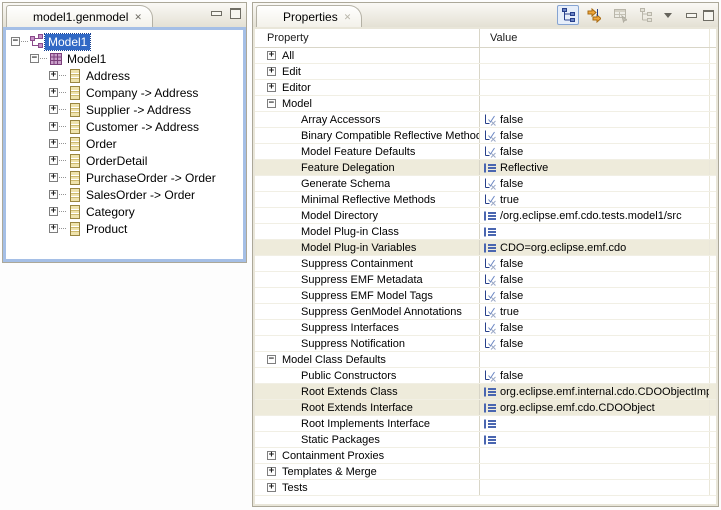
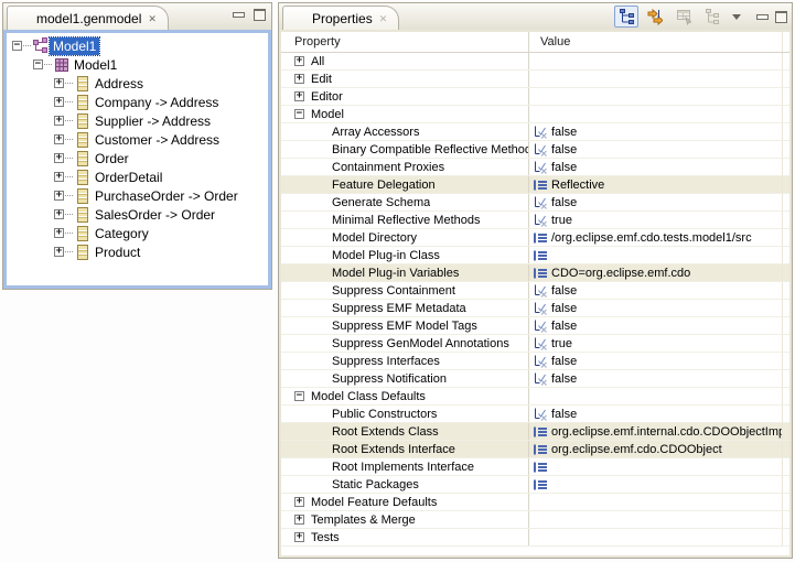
  model1.genmodel
  ✕
  −
  Model1
  −
  Model1
  +
  Address
  +
  Company -> Address
  +
  Supplier -> Address
  +
  Customer -> Address
  +
  Order
  +
  OrderDetail
  +
  PurchaseOrder -> Order
  +
  SalesOrder -> Order
  +
  Category
  +
  Product
  Properties
  ✕
  Property
  Value
  +
  All
  +
  Edit
  +
  Editor
  −
  Model
  Array Accessors
  false
  Binary Compatible Reflective Method
  false
- Model Feature Defaults
+ Containment Proxies
  false
  Feature Delegation
  Reflective
  Generate Schema
  false
  Minimal Reflective Methods
  true
  Model Directory
  /org.eclipse.emf.cdo.tests.model1/src
  Model Plug-in Class
  Model Plug-in Variables
  CDO=org.eclipse.emf.cdo
  Suppress Containment
  false
  Suppress EMF Metadata
  false
  Suppress EMF Model Tags
  false
  Suppress GenModel Annotations
  true
  Suppress Interfaces
  false
  Suppress Notification
  false
  −
  Model Class Defaults
  Public Constructors
  false
  Root Extends Class
  org.eclipse.emf.internal.cdo.CDOObjectIm
  Root Extends Interface
  org.eclipse.emf.cdo.CDOObject
  Root Implements Interface
  Static Packages
  +
- Containment Proxies
+ Model Feature Defaults
  +
  Templates & Merge
  +
  Tests
